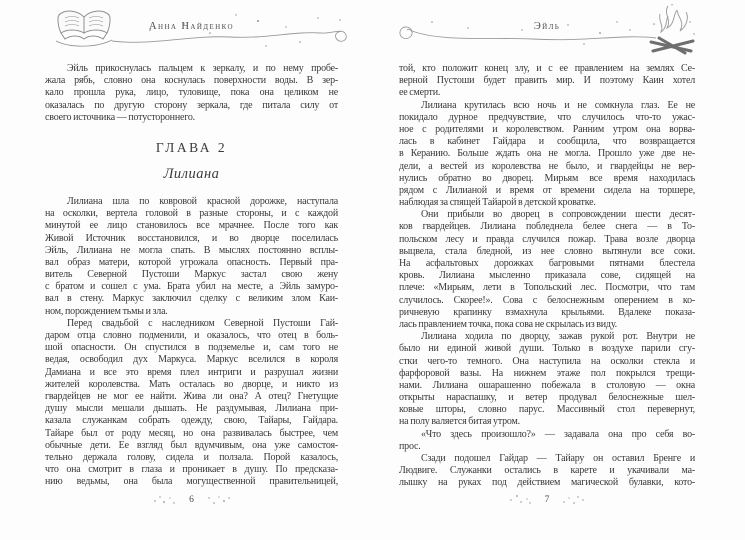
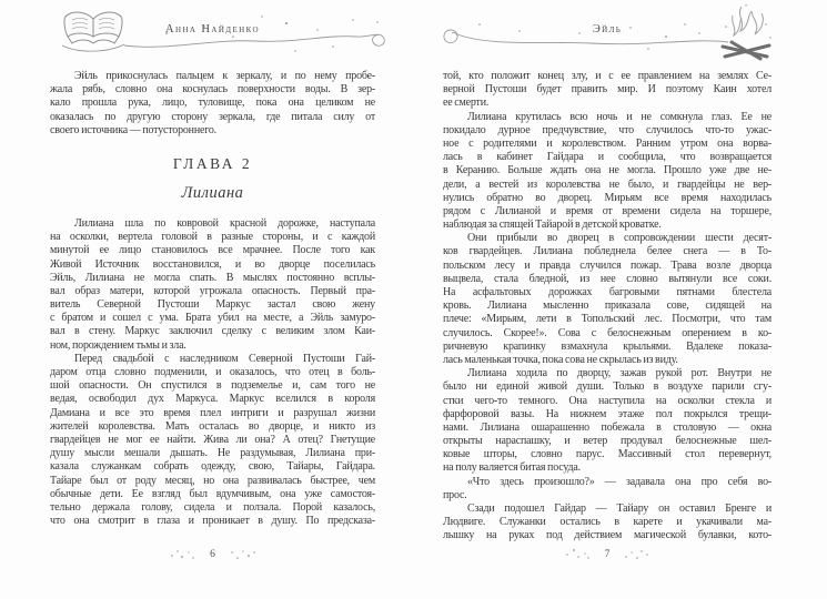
  Анна Найденко
  Эйль прикоснулась пальцем к зеркалу, и по нему пробе-
  жала рябь, словно она коснулась поверхности воды. В зер-
  кало прошла рука, лицо, туловище, пока она целиком не
  оказалась по другую сторону зеркала, где питала силу от
  своего источника — потустороннего.
  ГЛАВА 2
  Лилиана
  Лилиана шла по ковровой красной дорожке, наступала
  на осколки, вертела головой в разные стороны, и с каждой
  минутой ее лицо становилось все мрачнее. После того как
  Живой Источник восстановился, и во дворце поселилась
  Эйль, Лилиана не могла спать. В мыслях постоянно всплы-
  вал образ матери, которой угрожала опасность. Первый пра-
  витель Северной Пустоши Маркус застал свою жену
  с братом и сошел с ума. Брата убил на месте, а Эйль замуро-
  вал в стену. Маркус заключил сделку с великим злом Каи-
  ном, порождением тьмы и зла.
  Перед свадьбой с наследником Северной Пустоши Гай-
  даром отца словно подменили, и оказалось, что отец в боль-
  шой опасности. Он спустился в подземелье и, сам того не
  ведая, освободил дух Маркуса. Маркус вселился в короля
  Дамиана и все это время плел интриги и разрушал жизни
  жителей королевства. Мать осталась во дворце, и никто из
  гвардейцев не мог ее найти. Жива ли она? А отец? Гнетущие
  душу мысли мешали дышать. Не раздумывая, Лилиана при-
  казала служанкам собрать одежду, свою, Тайары, Гайдара.
  Тайаре был от роду месяц, но она развивалась быстрее, чем
  обычные дети. Ее взгляд был вдумчивым, она уже самостоя-
  тельно держала голову, сидела и ползала. Порой казалось,
  что она смотрит в глаза и проникает в душу. По предсказа-
- нию ведьмы, она была могущественной правительницей,
  6
  Эйль
  той, кто положит конец злу, и с ее правлением на землях Се-
  верной Пустоши будет править мир. И поэтому Каин хотел
  ее смерти.
  Лилиана крутилась всю ночь и не сомкнула глаз. Ее не
  покидало дурное предчувствие, что случилось что-то ужас-
  ное с родителями и королевством. Ранним утром она ворва-
  лась в кабинет Гайдара и сообщила, что возвращается
  в Керанию. Больше ждать она не могла. Прошло уже две не-
  дели, а вестей из королевства не было, и гвардейцы не вер-
  нулись обратно во дворец. Мирьям все время находилась
  рядом с Лилианой и время от времени сидела на торшере,
  наблюдая за спящей Тайарой в детской кроватке.
  Они прибыли во дворец в сопровождении шести десят-
  ков гвардейцев. Лилиана побледнела белее снега — в То-
  польском лесу и правда случился пожар. Трава возле дворца
  выцвела, стала бледной, из нее словно вытянули все соки.
  На асфальтовых дорожках багровыми пятнами блестела
  кровь. Лилиана мысленно приказала сове, сидящей на
  плече: «Мирьям, лети в Топольский лес. Посмотри, что там
  случилось. Скорее!». Сова с белоснежным оперением в ко-
  ричневую крапинку взмахнула крыльями. Вдалеке показа-
- лась правлением точка, пока сова не скрылась из виду.
+ лась маленькая точка, пока сова не скрылась из виду.
  Лилиана ходила по дворцу, зажав рукой рот. Внутри не
  было ни единой живой души. Только в воздухе парили сгу-
  стки чего-то темного. Она наступила на осколки стекла и
  фарфоровой вазы. На нижнем этаже пол покрылся трещи-
  нами. Лилиана ошарашенно побежала в столовую — окна
  открыты нараспашку, и ветер продувал белоснежные шел-
  ковые шторы, словно парус. Массивный стол перевернут,
- на полу валяется битая утром.
+ на полу валяется битая посуда.
  «Что здесь произошло?» — задавала она про себя во-
  прос.
  Сзади подошел Гайдар — Тайару он оставил Бренге и
  Людвиге. Служанки остались в карете и укачивали ма-
  лышку на руках под действием магической булавки, кото-
  7
